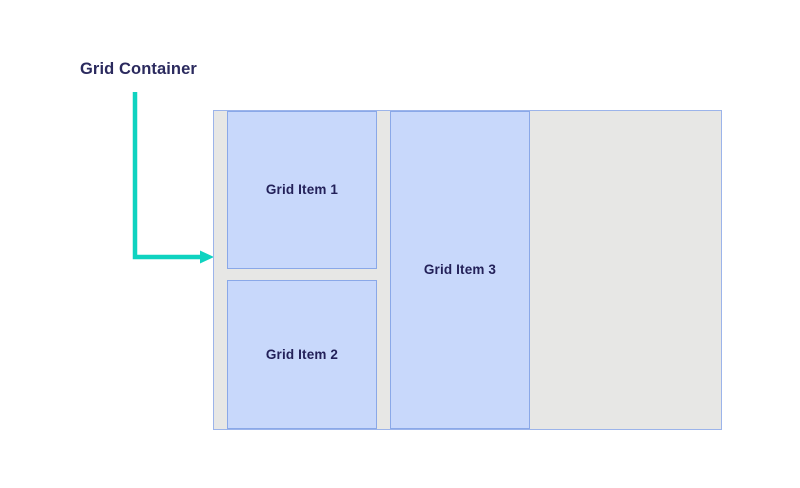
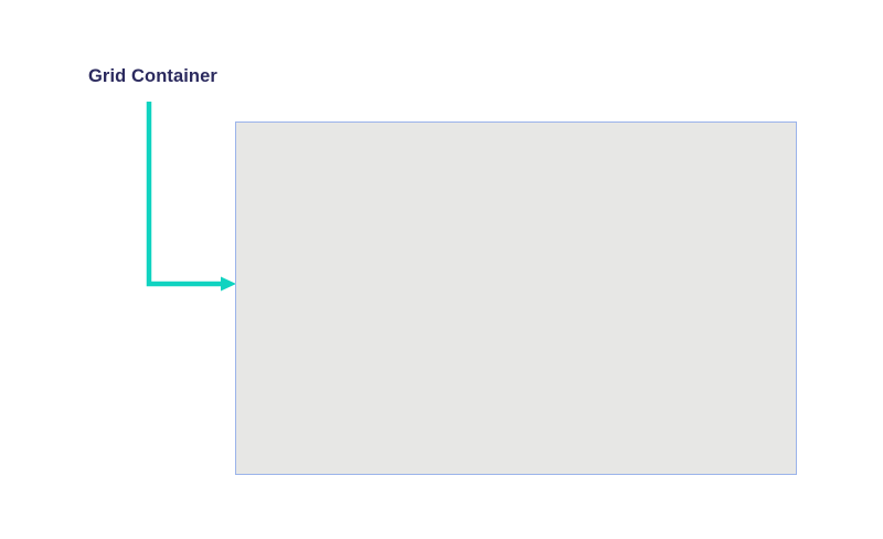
  Grid Container
- Grid Item 1
- Grid Item 2
- Grid Item 3
